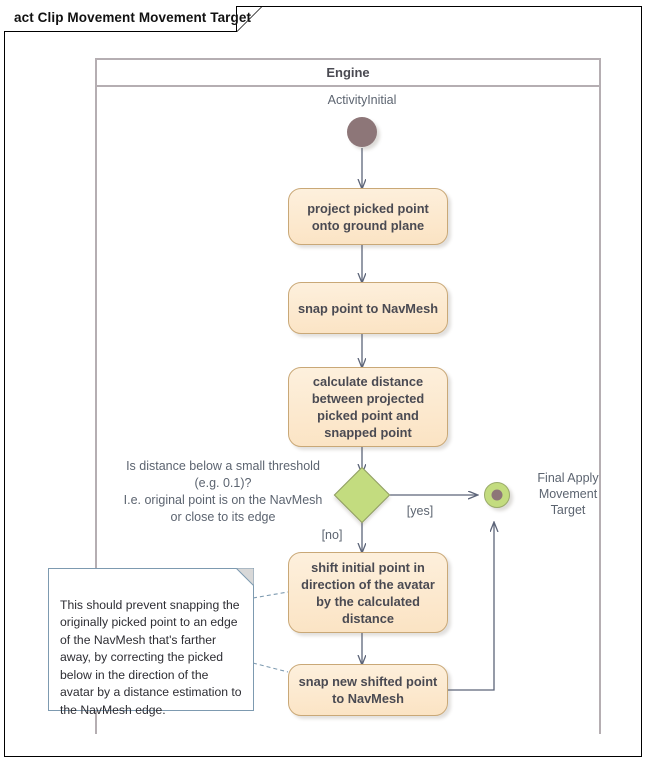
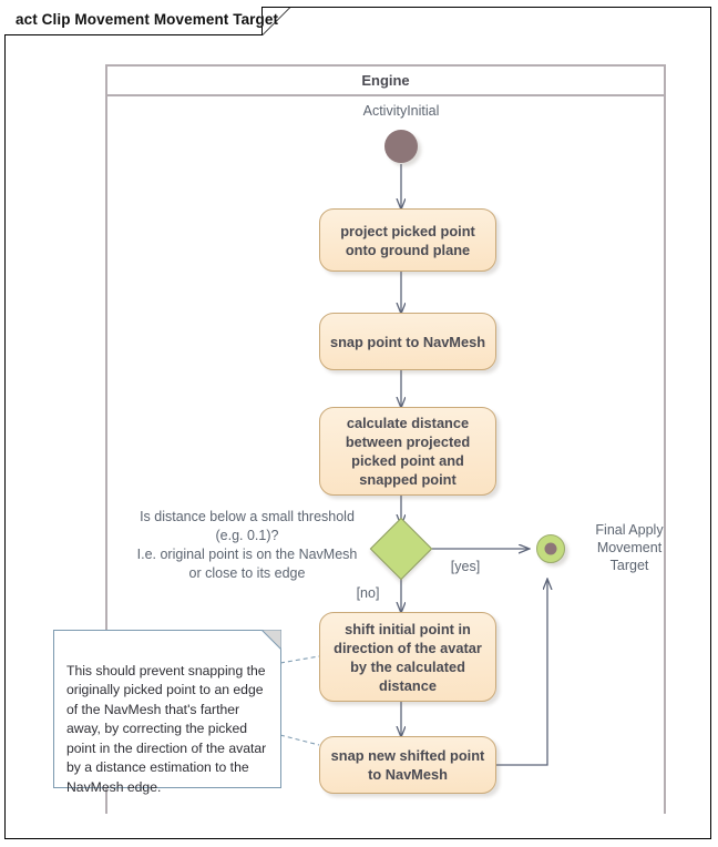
  act Clip Movement Movement Target
  Engine
  ActivityInitial
  project picked point
  onto ground plane
  snap point to NavMesh
  calculate distance
  between projected
  picked point and
  snapped point
  Is distance below a small threshold
  (e.g. 0.1)?
  I.e. original point is on the NavMesh
  or close to its edge
  [no]
  [yes]
  Final Apply
  Movement
  Target
  shift initial point in
  direction of the avatar
  by the calculated
  distance
  snap new shifted point
  to NavMesh
- This should prevent snapping the originally picked point to an edge of the NavMesh that's farther away, by correcting the picked below in the direction of the avatar by a distance estimation to the NavMesh edge.
+ This should prevent snapping the originally picked point to an edge of the NavMesh that's farther away, by correcting the picked point in the direction of the avatar by a distance estimation to the NavMesh edge.
